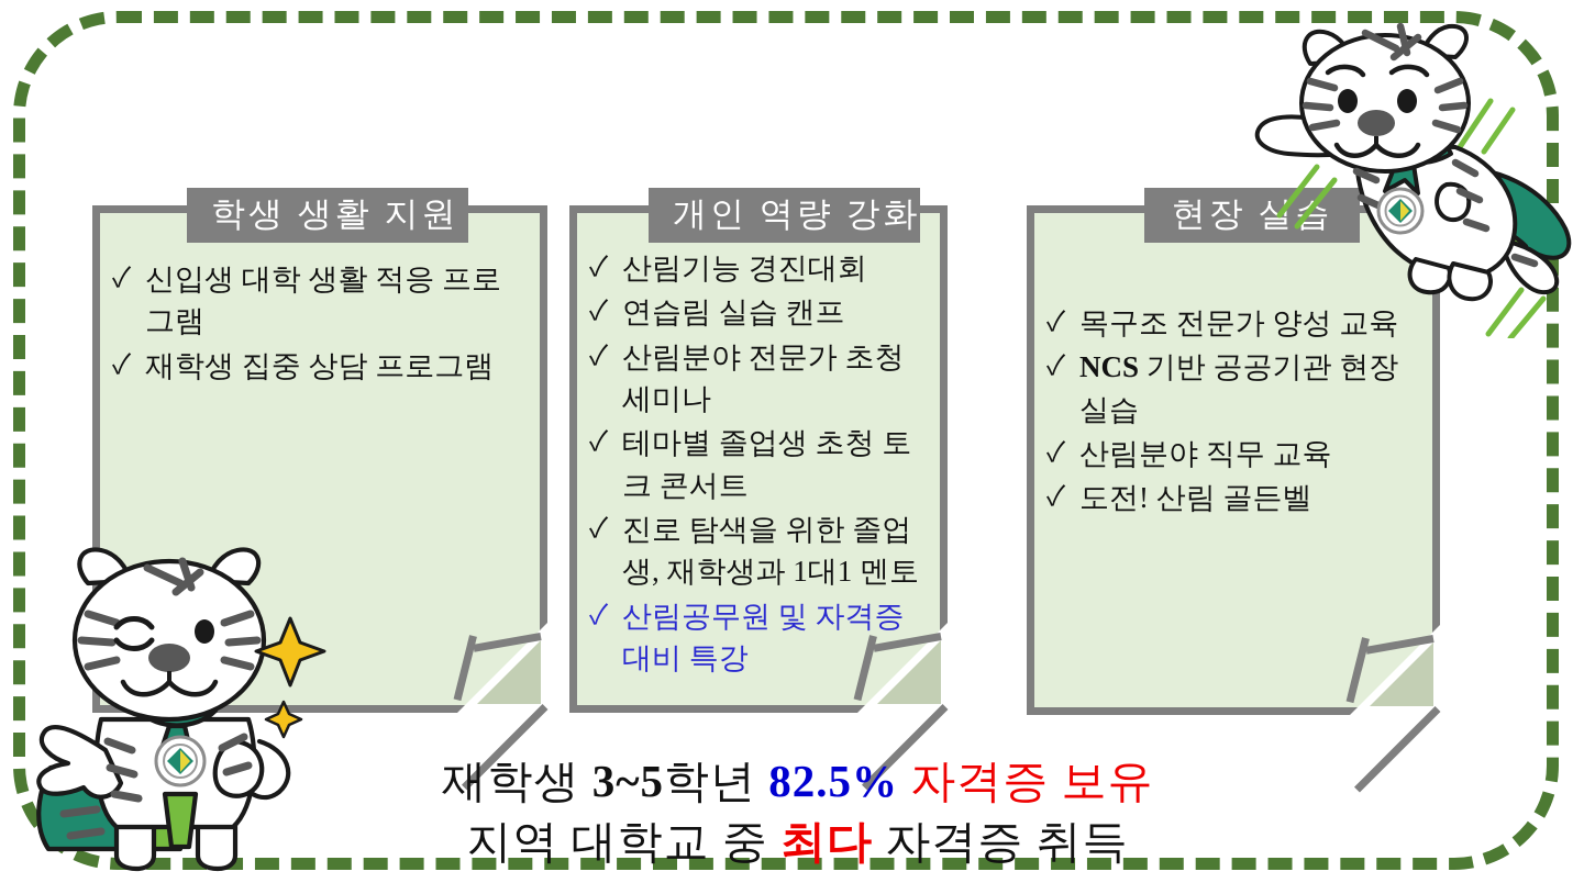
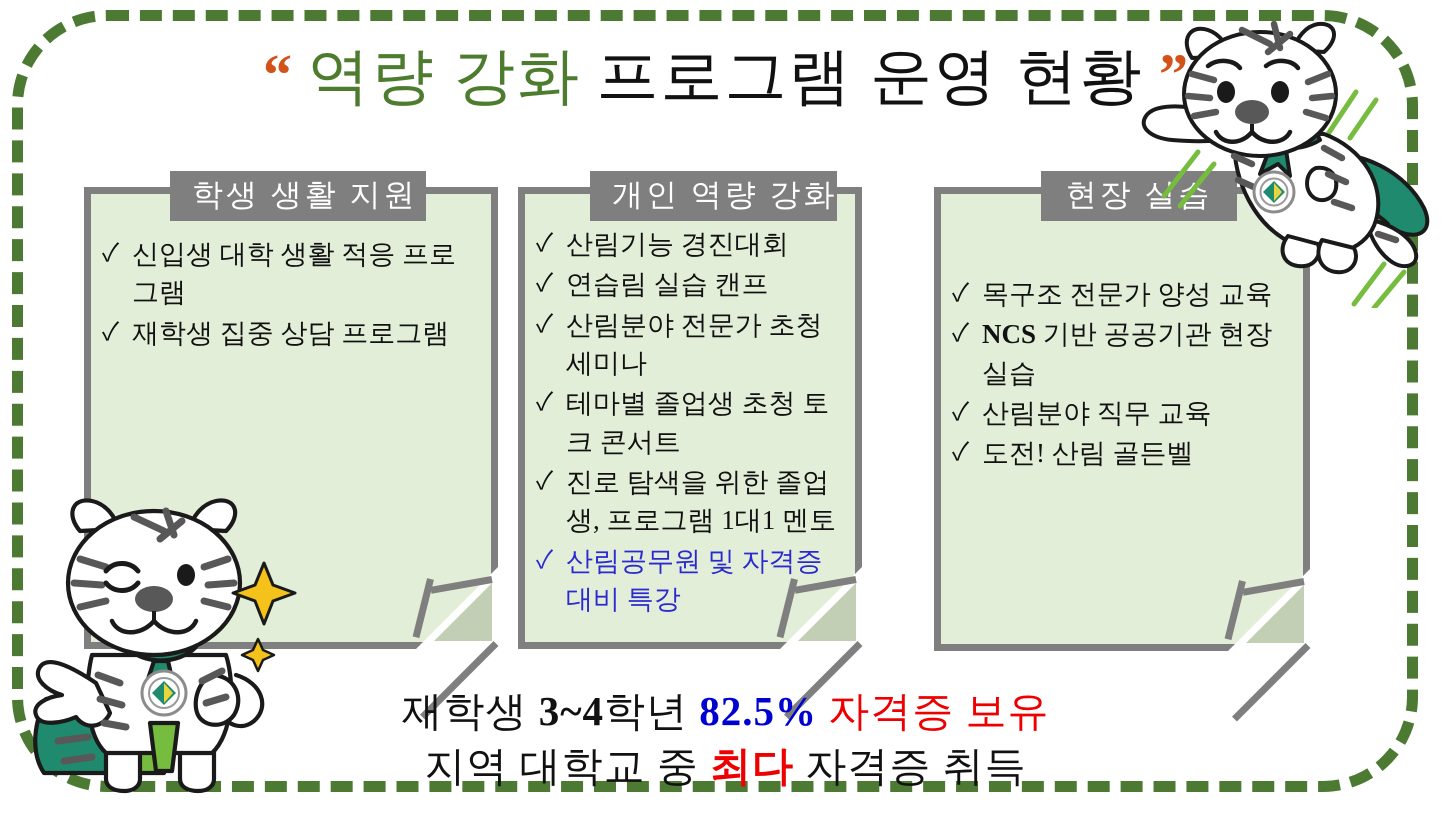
+ “ 역량 강화 프로그램 운영 현황 ”
  ✓
  신입생 대학 생활 적응 프로그램
  ✓
  재학생 집중 상담 프로그램
  학생 생활 지원
  ✓
  산림기능 경진대회
  ✓
  연습림 실습 캔프
  ✓
  산림분야 전문가 초청 세미나
  ✓
  테마별 졸업생 초청 토크 콘서트
  ✓
- 진로 탐색을 위한 졸업생, 재학생과 1대1 멘토
+ 진로 탐색을 위한 졸업생, 프로그램 1대1 멘토
  ✓
  산림공무원 및 자격증 대비 특강
  개인 역량 강화
  ✓
  목구조 전문가 양성 교육
  ✓
  NCS 기반 공공기관 현장 실습
  ✓
  산림분야 직무 교육
  ✓
  도전! 산림 골든벨
  현장 실습
- 재학생 3~5학년 82.5% 자격증 보유
+ 재학생 3~4학년 82.5% 자격증 보유
  지역 대학교 중 최다 자격증 취득
